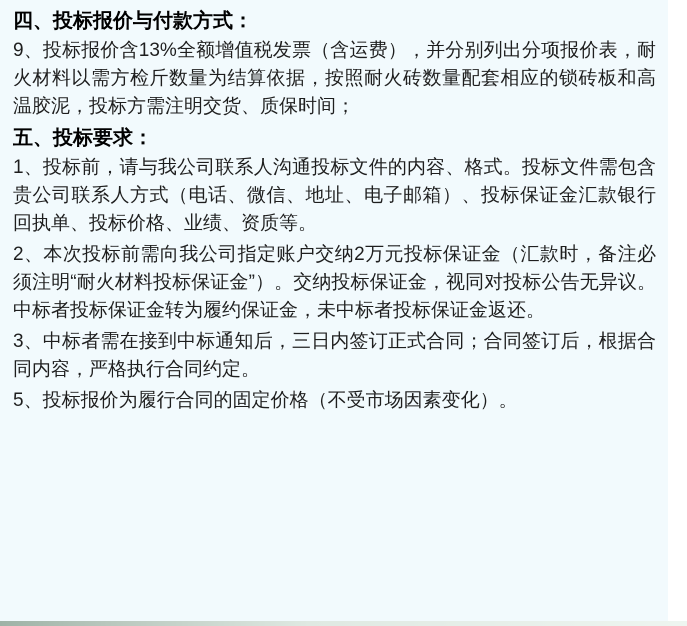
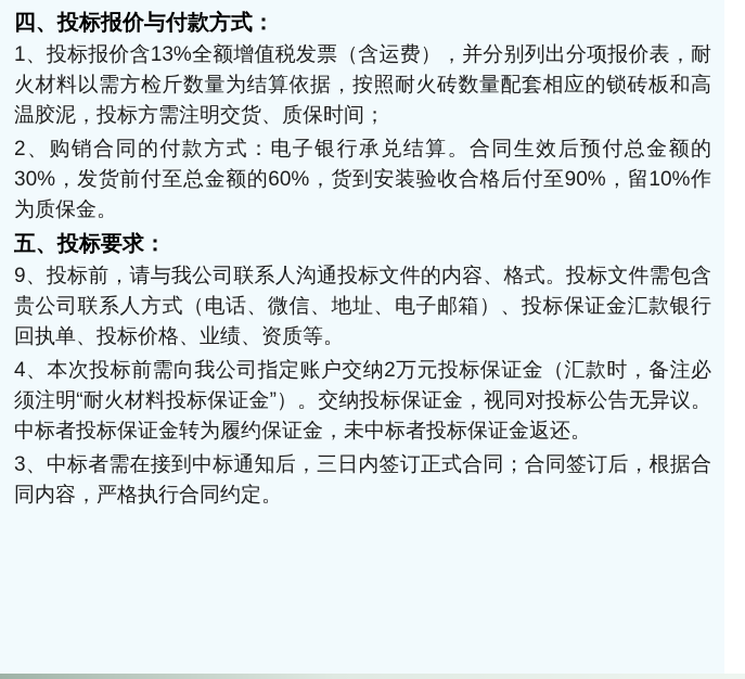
  四、投标报价与付款方式：
- 9、投标报价含13%全额增值税发票（含运费），并分别列出分项报价表，耐火材料以需方检斤数量为结算依据，按照耐火砖数量配套相应的锁砖板和高温胶泥，投标方需注明交货、质保时间；
+ 1、投标报价含13%全额增值税发票（含运费），并分别列出分项报价表，耐火材料以需方检斤数量为结算依据，按照耐火砖数量配套相应的锁砖板和高温胶泥，投标方需注明交货、质保时间；
+ 2、购销合同的付款方式：电子银行承兑结算。合同生效后预付总金额的30%，发货前付至总金额的60%，货到安装验收合格后付至90%，留10%作为质保金。
  五、投标要求：
- 1、投标前，请与我公司联系人沟通投标文件的内容、格式。投标文件需包含贵公司联系人方式（电话、微信、地址、电子邮箱）、投标保证金汇款银行回执单、投标价格、业绩、资质等。
+ 9、投标前，请与我公司联系人沟通投标文件的内容、格式。投标文件需包含贵公司联系人方式（电话、微信、地址、电子邮箱）、投标保证金汇款银行回执单、投标价格、业绩、资质等。
- 2、本次投标前需向我公司指定账户交纳2万元投标保证金（汇款时，备注必须注明“耐火材料投标保证金”）。交纳投标保证金，视同对投标公告无异议。中标者投标保证金转为履约保证金，未中标者投标保证金返还。
+ 4、本次投标前需向我公司指定账户交纳2万元投标保证金（汇款时，备注必须注明“耐火材料投标保证金”）。交纳投标保证金，视同对投标公告无异议。中标者投标保证金转为履约保证金，未中标者投标保证金返还。
  3、中标者需在接到中标通知后，三日内签订正式合同；合同签订后，根据合同内容，严格执行合同约定。
- 5、投标报价为履行合同的固定价格（不受市场因素变化）。
